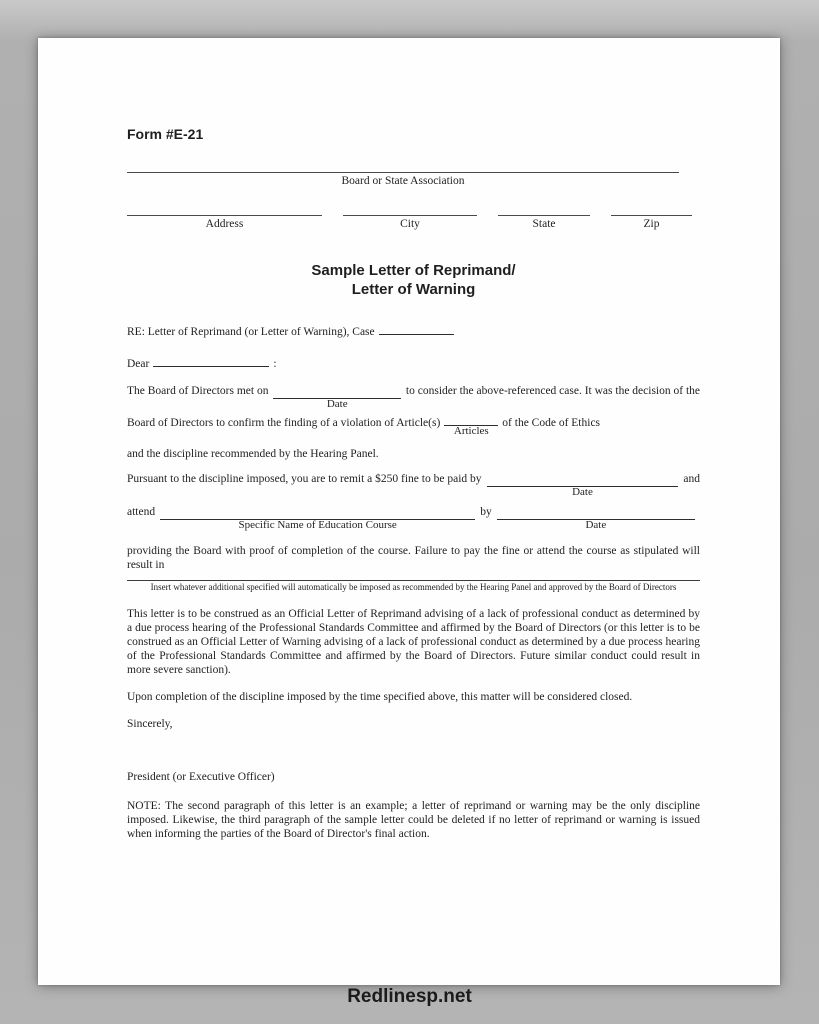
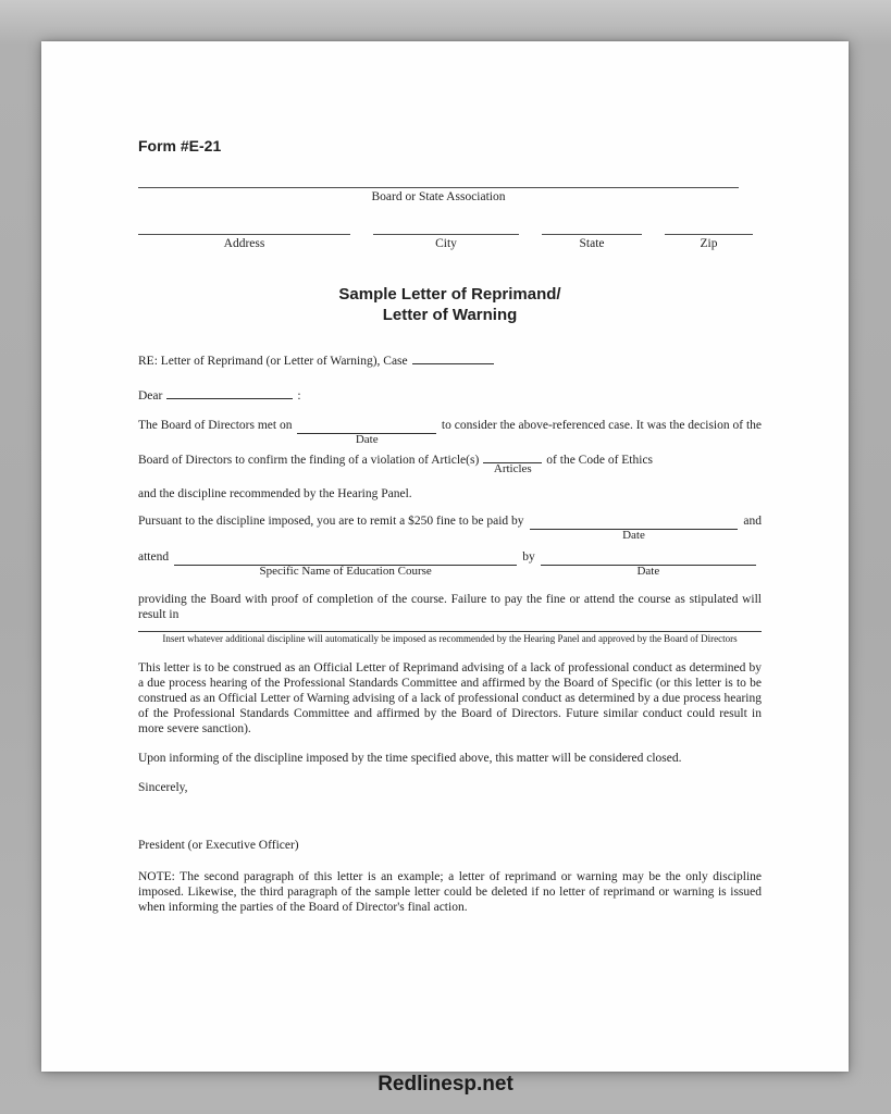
  Form #E-21
  Board or State Association
  Address
  City
  State
  Zip
  Sample Letter of Reprimand/
  Letter of Warning
  RE: Letter of Reprimand (or Letter of Warning), Case
  Dear :
  The Board of Directors met on
  Date
  to consider the above-referenced case. It was the decision of the
  Board of Directors to confirm the finding of a violation of Article(s)
  Articles
  of the Code of Ethics
  and the discipline recommended by the Hearing Panel.
  Pursuant to the discipline imposed, you are to remit a $250 fine to be paid by
  Date
  and
  attend
  Specific Name of Education Course
  by
  Date
  providing the Board with proof of completion of the course. Failure to pay the fine or attend the course as stipulated will result in
- Insert whatever additional specified will automatically be imposed as recommended by the Hearing Panel and approved by the Board of Directors
+ Insert whatever additional discipline will automatically be imposed as recommended by the Hearing Panel and approved by the Board of Directors
- This letter is to be construed as an Official Letter of Reprimand advising of a lack of professional conduct as determined by a due process hearing of the Professional Standards Committee and affirmed by the Board of Directors (or this letter is to be construed as an Official Letter of Warning advising of a lack of professional conduct as determined by a due process hearing of the Professional Standards Committee and affirmed by the Board of Directors. Future similar conduct could result in more severe sanction).
+ This letter is to be construed as an Official Letter of Reprimand advising of a lack of professional conduct as determined by a due process hearing of the Professional Standards Committee and affirmed by the Board of Specific (or this letter is to be construed as an Official Letter of Warning advising of a lack of professional conduct as determined by a due process hearing of the Professional Standards Committee and affirmed by the Board of Directors. Future similar conduct could result in more severe sanction).
- Upon completion of the discipline imposed by the time specified above, this matter will be considered closed.
+ Upon informing of the discipline imposed by the time specified above, this matter will be considered closed.
  Sincerely,
  President (or Executive Officer)
  NOTE: The second paragraph of this letter is an example; a letter of reprimand or warning may be the only discipline imposed. Likewise, the third paragraph of the sample letter could be deleted if no letter of reprimand or warning is issued when informing the parties of the Board of Director's final action.
  Redlinesp.net
